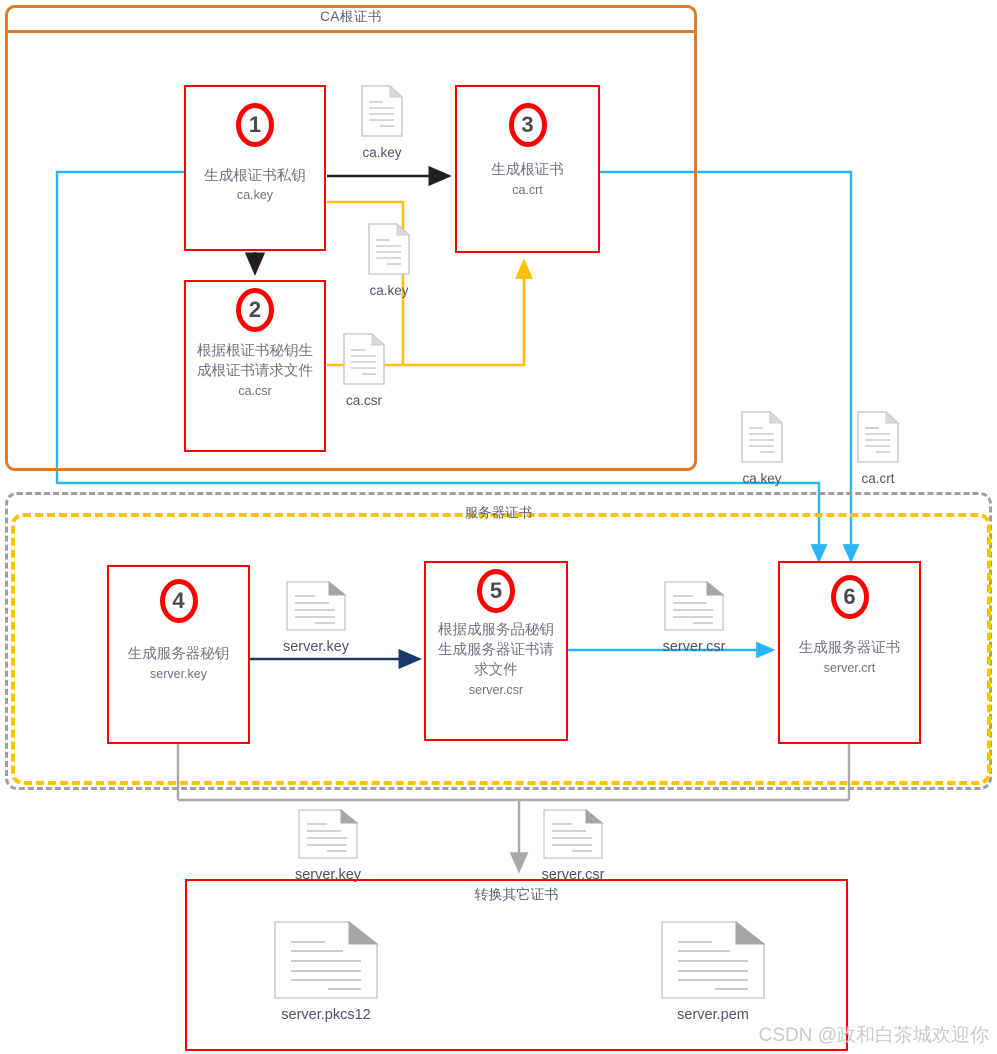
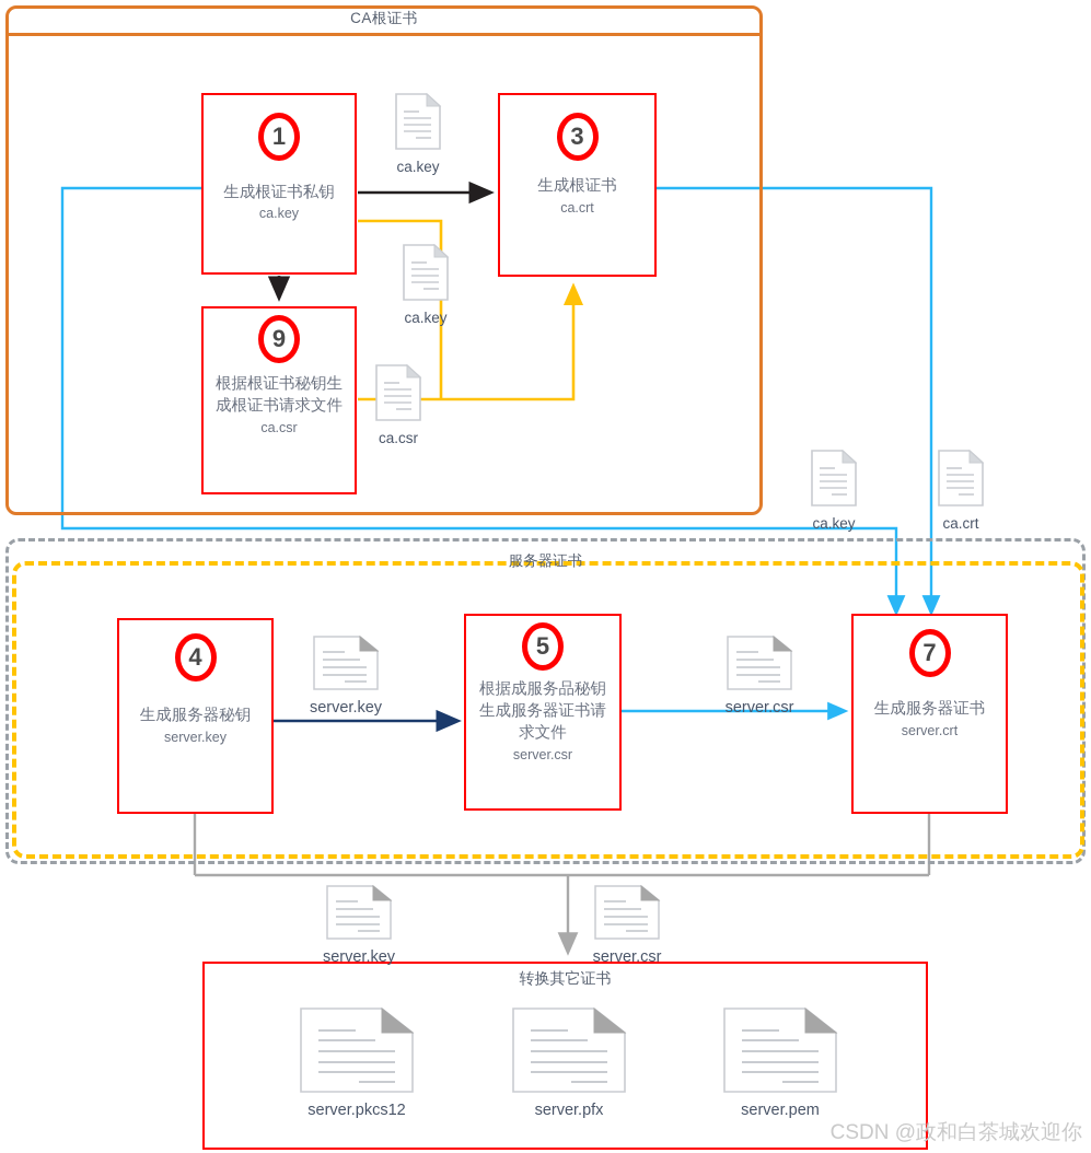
  CA根证书
  服务器证书
  1
  生成根证书私钥
  ca.key
- 2
+ 9
  根据根证书秘钥生
  成根证书请求文件
  ca.csr
  3
  生成根证书
  ca.crt
  4
  生成服务器秘钥
  server.key
  5
  根据成服务品秘钥
  生成服务器证书请
  求文件
  server.csr
- 6
+ 7
  生成服务器证书
  server.crt
  转换其它证书
  ca.key
  ca.key
  ca.csr
  ca.key
  ca.crt
  server.key
  server.csr
  server.key
  server.csr
  server.pkcs12
+ server.pfx
  server.pem
  CSDN @政和白茶城欢迎你
